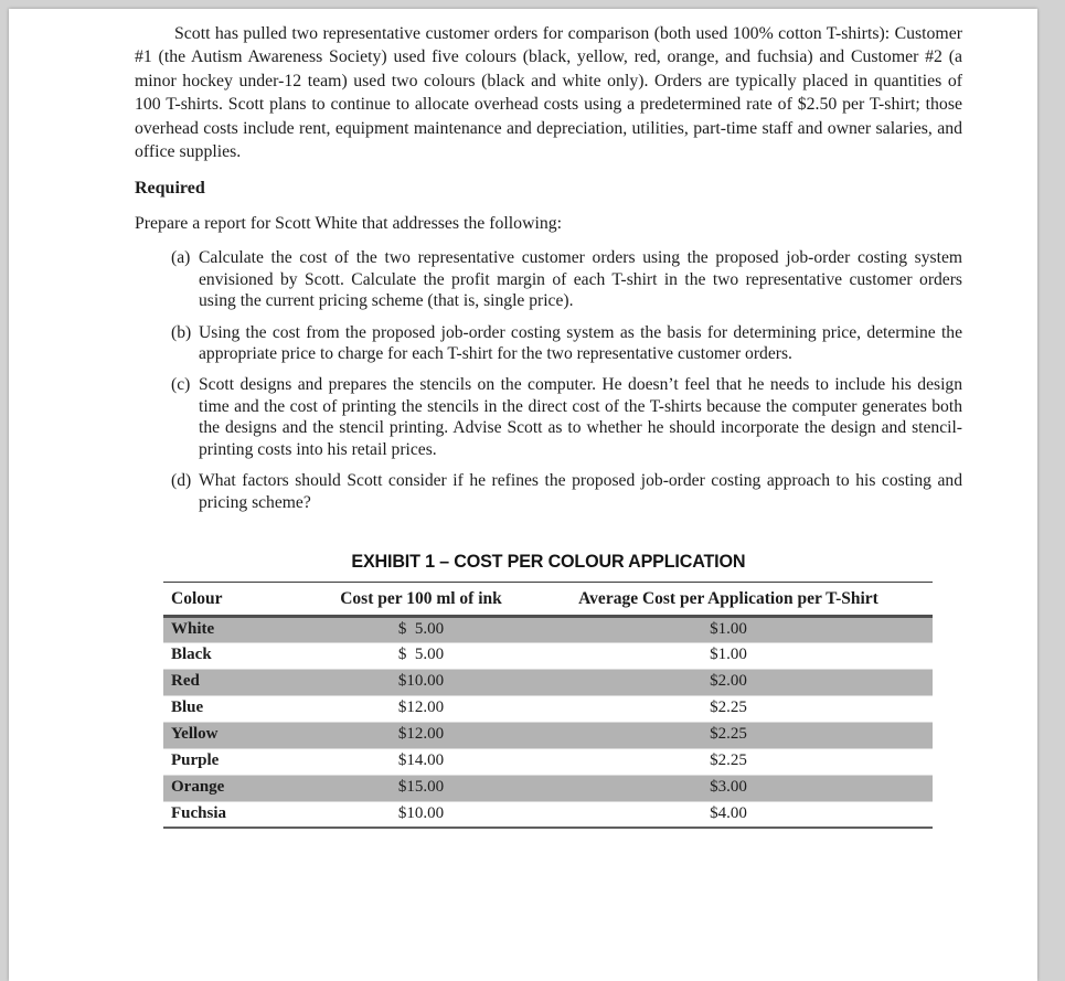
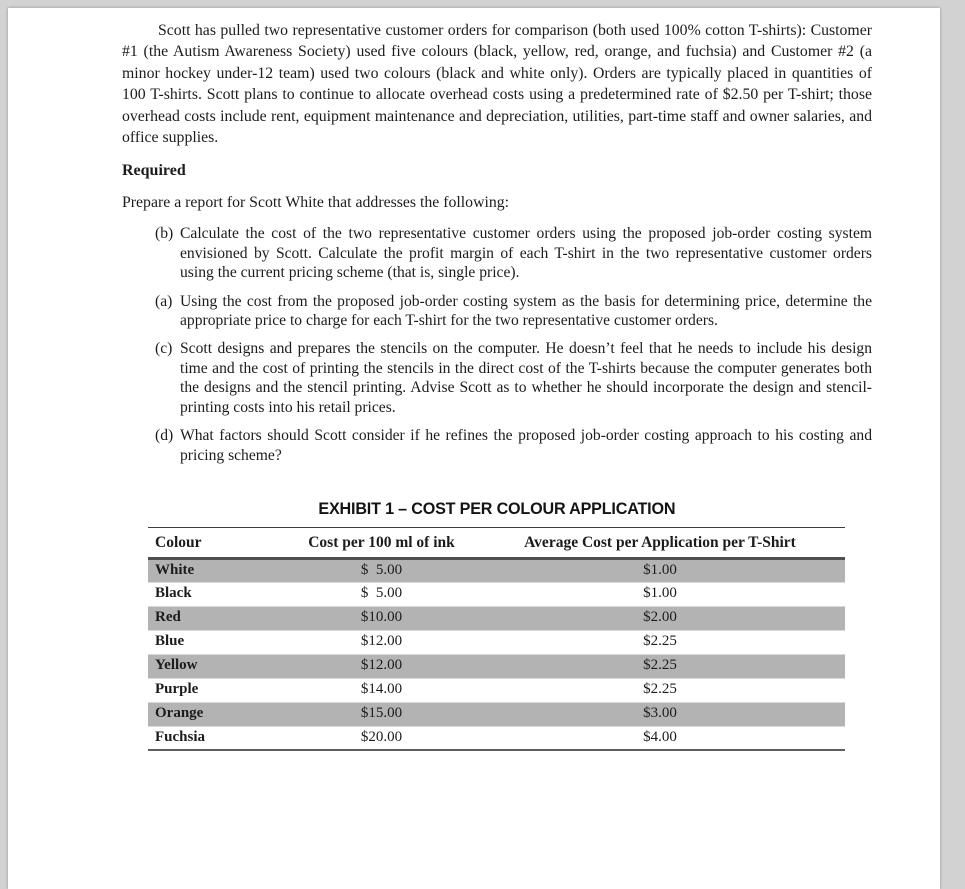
  Scott has pulled two representative customer orders for comparison (both used 100% cotton T-shirts): Customer #1 (the Autism Awareness Society) used five colours (black, yellow, red, orange, and fuchsia) and Customer #2 (a minor hockey under-12 team) used two colours (black and white only). Orders are typically placed in quantities of 100 T-shirts. Scott plans to continue to allocate overhead costs using a predetermined rate of $2.50 per T-shirt; those overhead costs include rent, equipment maintenance and depreciation, utilities, part-time staff and owner salaries, and office supplies.
  Required
  Prepare a report for Scott White that addresses the following:
- (a)
+ (b)
  Calculate the cost of the two representative customer orders using the proposed job-order costing system envisioned by Scott. Calculate the profit margin of each T-shirt in the two representative customer orders using the current pricing scheme (that is, single price).
- (b)
+ (a)
  Using the cost from the proposed job-order costing system as the basis for determining price, determine the appropriate price to charge for each T-shirt for the two representative customer orders.
  (c)
  Scott designs and prepares the stencils on the computer. He doesn’t feel that he needs to include his design time and the cost of printing the stencils in the direct cost of the T-shirts because the computer generates both the designs and the stencil printing. Advise Scott as to whether he should incorporate the design and stencil-printing costs into his retail prices.
  (d)
  What factors should Scott consider if he refines the proposed job-order costing approach to his costing and pricing scheme?
  EXHIBIT 1 – COST PER COLOUR APPLICATION
  Colour	Cost per 100 ml of ink	Average Cost per Application per T-Shirt
  White	$ 5.00	$1.00
  Black	$ 5.00	$1.00
  Red	$10.00	$2.00
  Blue	$12.00	$2.25
  Yellow	$12.00	$2.25
  Purple	$14.00	$2.25
  Orange	$15.00	$3.00
- Fuchsia	$10.00	$4.00
+ Fuchsia	$20.00	$4.00
